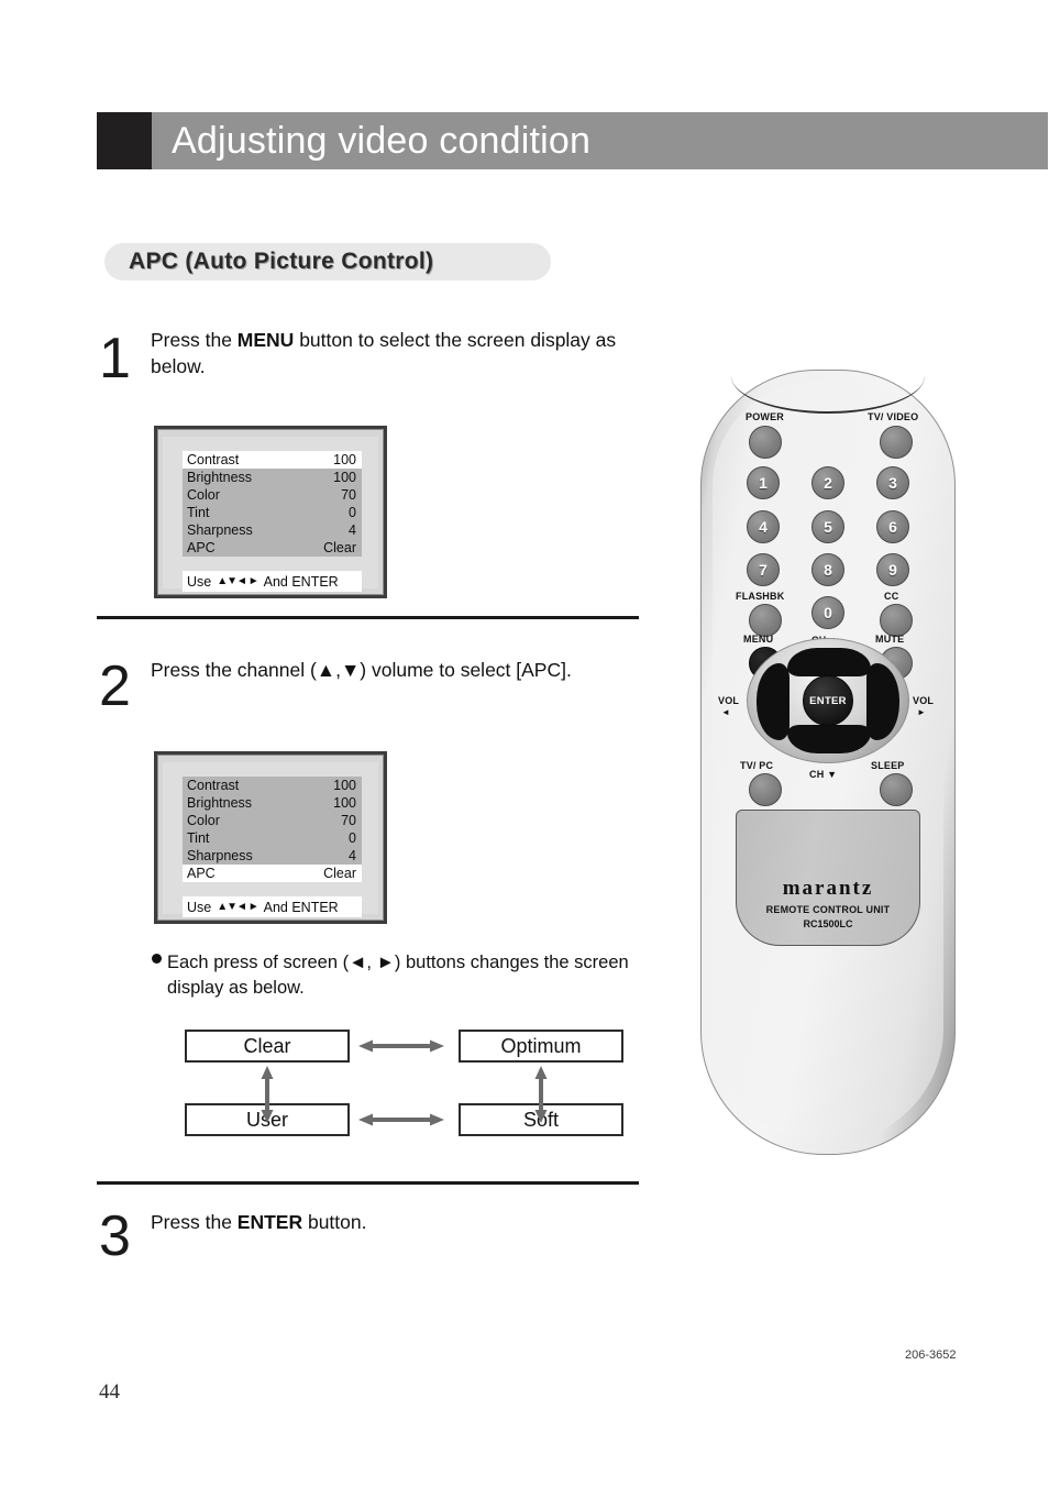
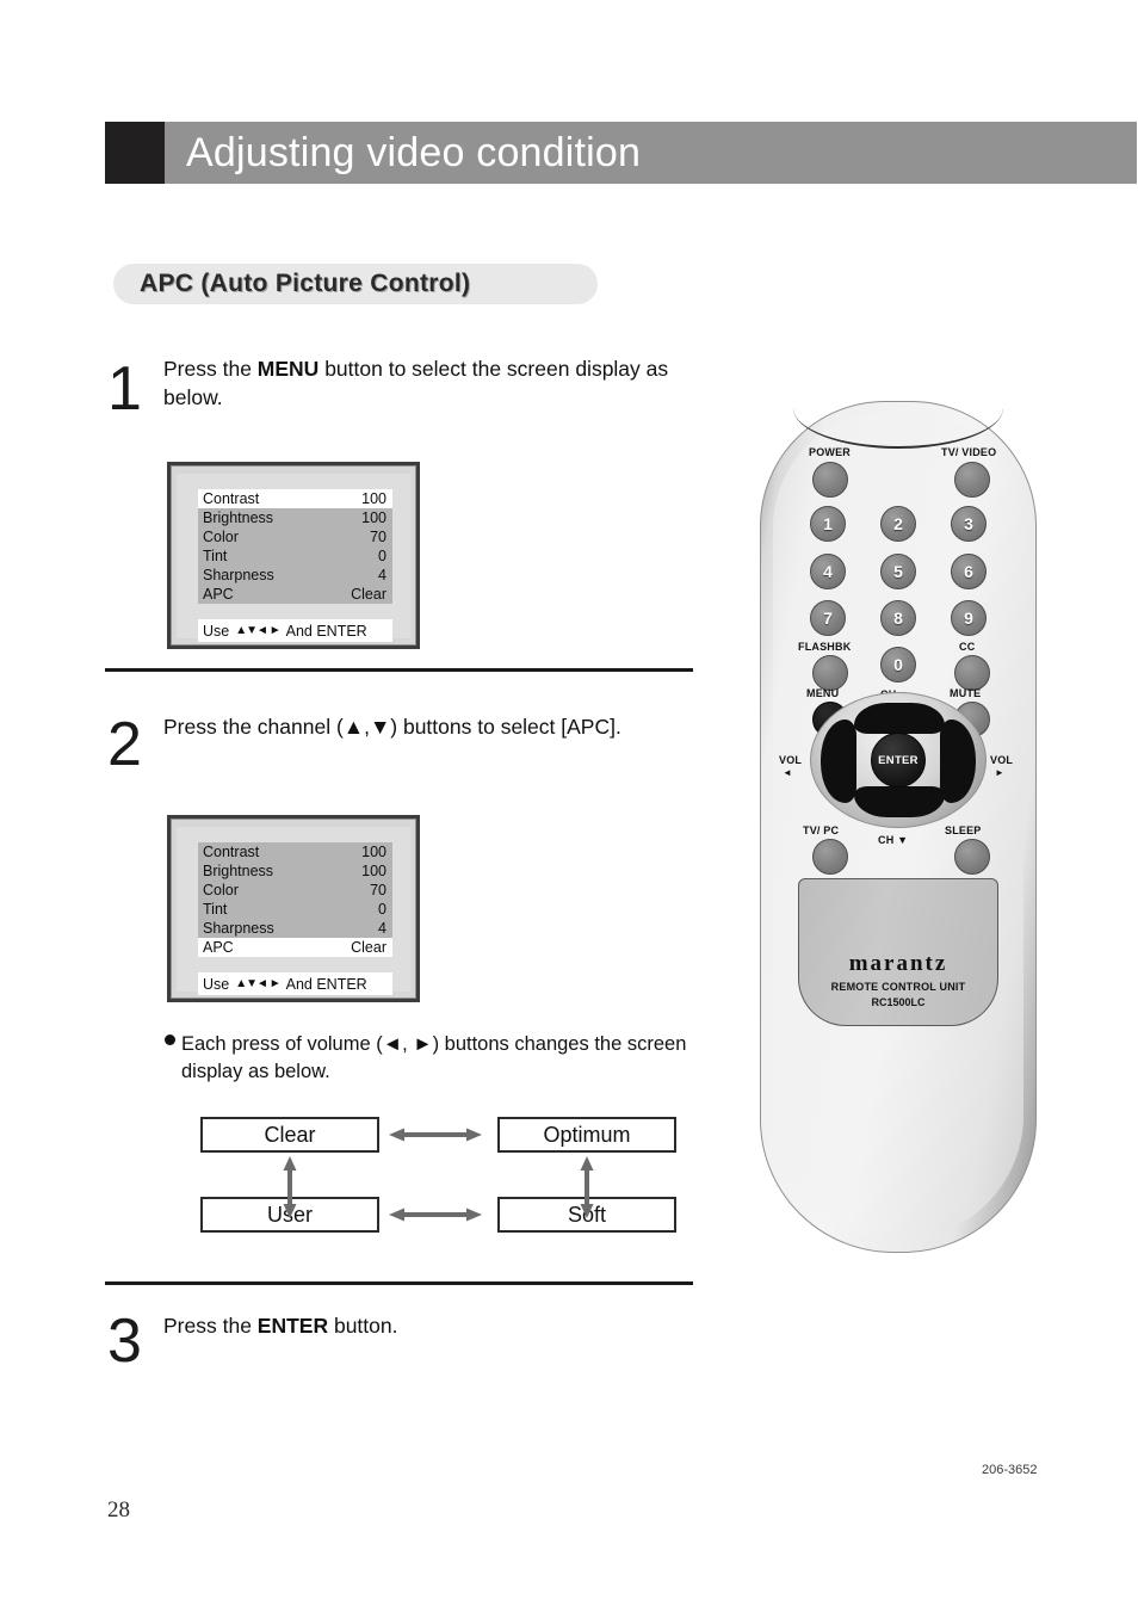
  Adjusting video condition
  APC (Auto Picture Control)
  1
  Press the MENU button to select the screen display as below.
  Contrast
  100
  Brightness
  100
  Color
  70
  Tint
  0
  Sharpness
  4
  APC
  Clear
  Use
  ▲▼◄ ►
  And ENTER
  2
- Press the channel (▲,▼) volume to select [APC].
+ Press the channel (▲,▼) buttons to select [APC].
  Contrast
  100
  Brightness
  100
  Color
  70
  Tint
  0
  Sharpness
  4
  APC
  Clear
  Use
  ▲▼◄ ►
  And ENTER
- Each press of screen (◄, ►) buttons changes the screen display as below.
+ Each press of volume (◄, ►) buttons changes the screen display as below.
  Clear
  Optimum
  Uer
  Sft
  3
  Press the ENTER button.
  POWER
  TV/ VIDEO
  1
  2
  3
  4
  5
  6
  7
  8
  9
  FLASHBK
  0
  CC
  MENU
  MUTE
  CH ▼
  VOL
  ◄
  VOL
  ►
  ENTER
  TV/ PC
  SLEEP
  marantz
  REMOTE CONTROL UNIT
  RC1500LC
  206-3652
- 44
+ 28
